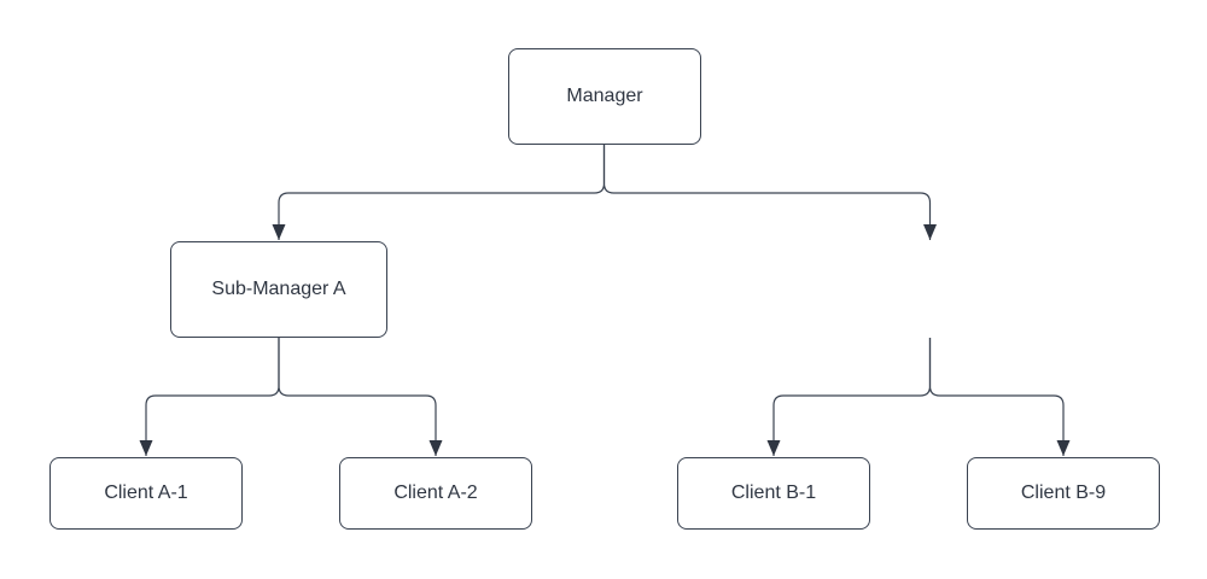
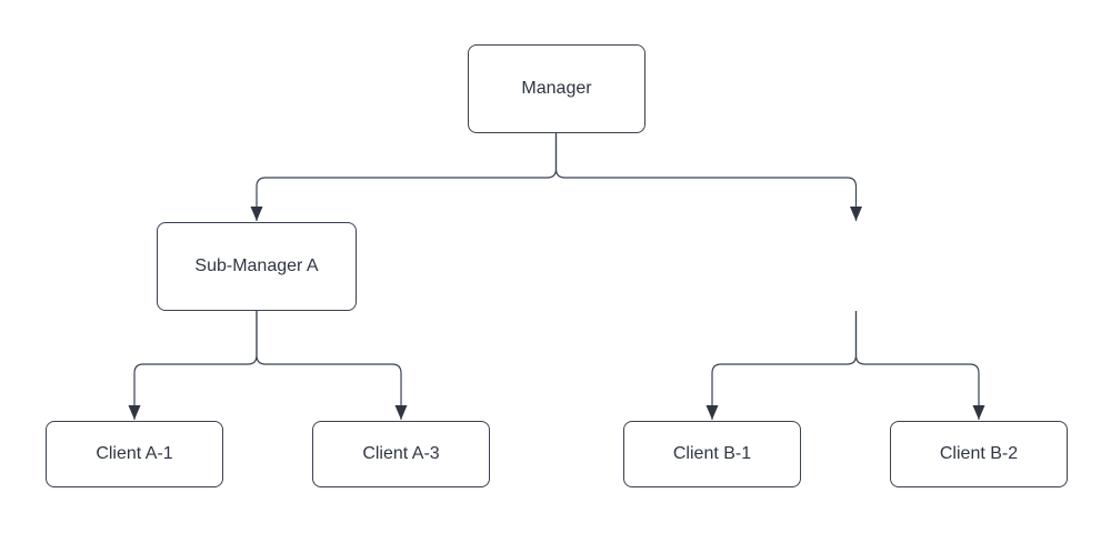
  Manager
  Sub-Manager A
  Client A-1
- Client A-2
+ Client A-3
  Client B-1
- Client B-9
+ Client B-2
